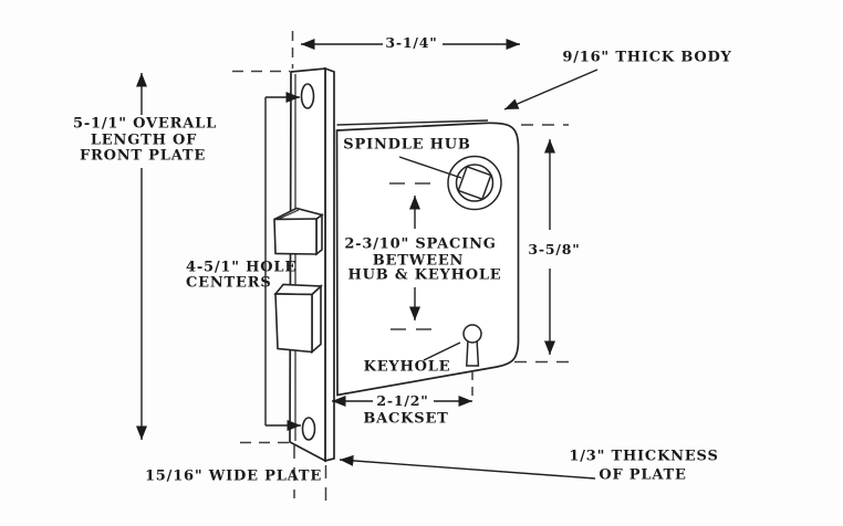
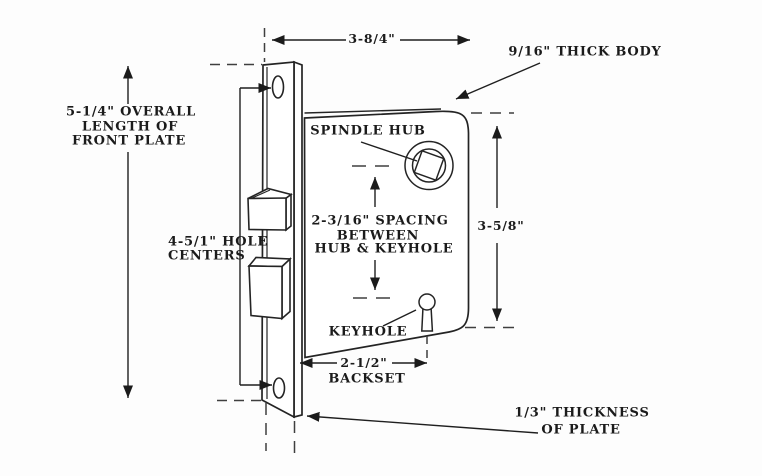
- 3-1/4"
+ 3-8/4"
  9/16" THICK BODY
- 5-1/1" OVERALL
+ 5-1/4" OVERALL
  LENGTH OF
  FRONT PLATE
  SPINDLE HUB
  3-5/8"
- 2-3/10" SPACING
+ 2-3/16" SPACING
  BETWEEN
  HUB & KEYHOLE
  4-5/1" HOLE
  CENTERS
  KEYHOLE
  2-1/2"
  BACKSET
- 15/16" WIDE PLATE
  1/3" THICKNESS
  OF PLATE
